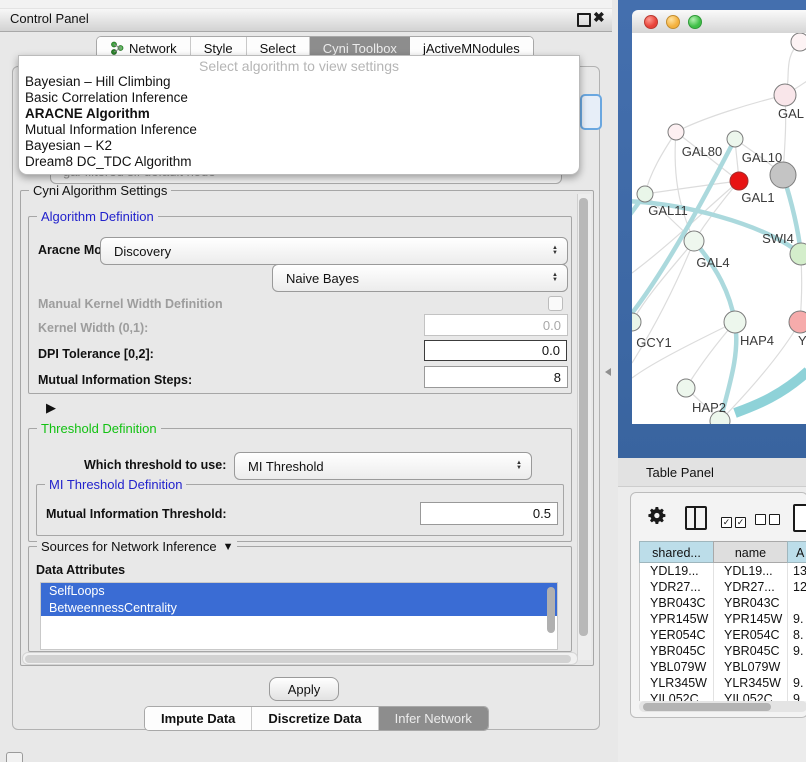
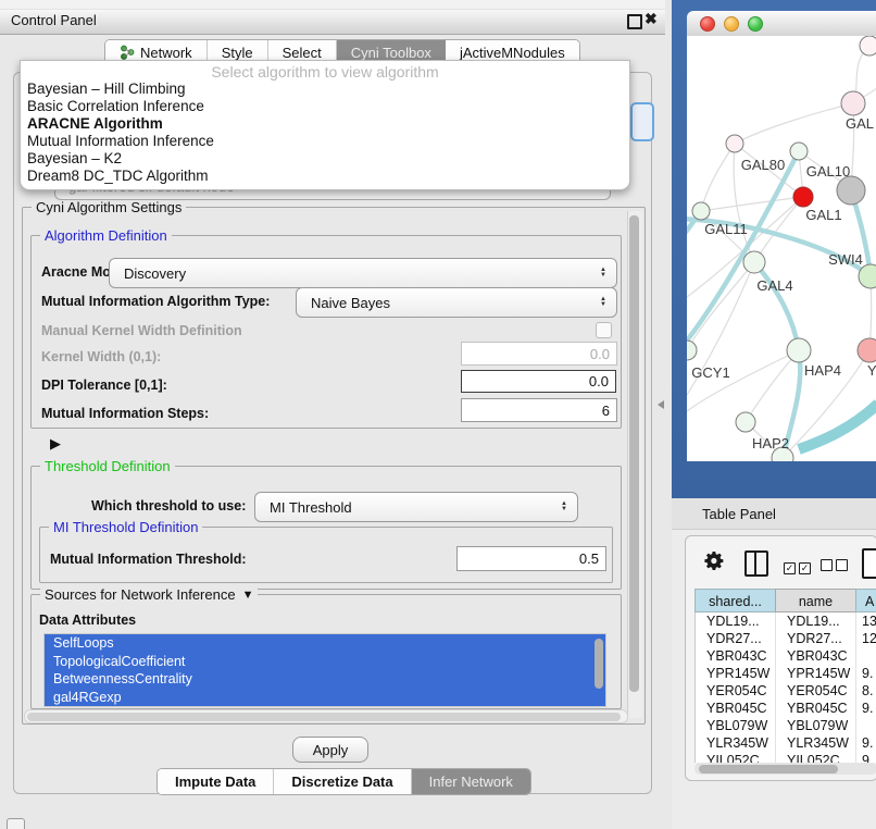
  Control Panel
  ✖
  Network
  Style
  Select
  Cyni Toolbox
  jActiveMNodules
  Cyni Algorithm Settings
  Algorithm Definition
  Aracne Mo
  Discovery
+ Mutual Information Algorithm Type:
  Naive Bayes
  Manual Kernel Width Definition
  Kernel Width (0,1):
  0.0
- DPI Tolerance [0,2]:
+ DPI Tolerance [0,1]:
  0.0
  Mutual Information Steps:
- 8
+ 6
  ▶
  Threshold Definition
  Which threshold to use:
  MI Threshold
  MI Threshold Definition
  Mutual Information Threshold:
  0.5
  Sources for Network Inference
  ▼
  Data Attributes
  SelfLoops
+ TopologicalCoefficient
  BetweennessCentrality
+ gal4RGexp
  Apply
  Impute Data
  Discretize Data
  Infer Network
- Select algorithm to view settings
+ Select algorithm to view algorithm
  Bayesian – Hill Climbing
  Basic Correlation Inference
  ARACNE Algorithm
  Mutual Information Inference
  Bayesian – K2
  Dream8 DC_TDC Algorithm
  GAL
  GAL80
  GAL10
  GAL1
  GAL11
  GAL4
  SWI4
  GCY1
  HAP4
  Y
  HAP2
  Table Panel
  ✓ ✓
  shared...
  name
  A
  YDL19...
  YDL19...
  13
  YDR27...
  YDR27...
  12
  YBR043C
  YBR043C
  YPR145W
  YPR145W
  9.
  YER054C
  YER054C
  8.
  YBR045C
  YBR045C
  9.
  YBL079W
  YBL079W
  YLR345W
  YLR345W
  9.
  YIL052C
  YIL052C
  9.
